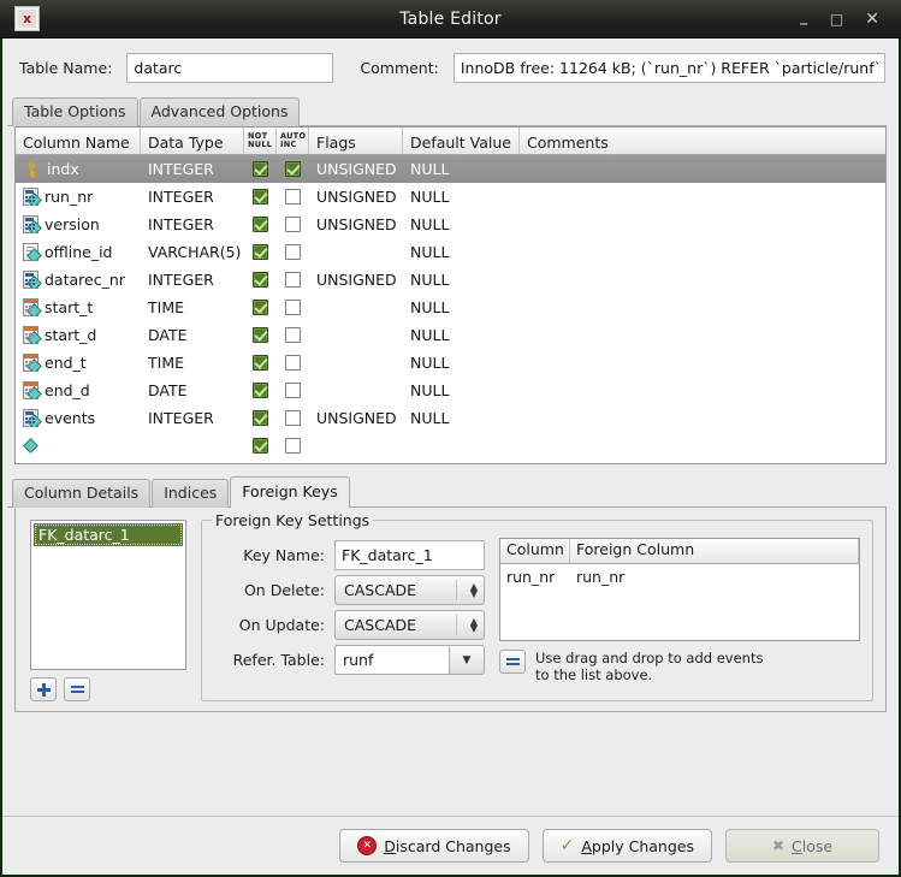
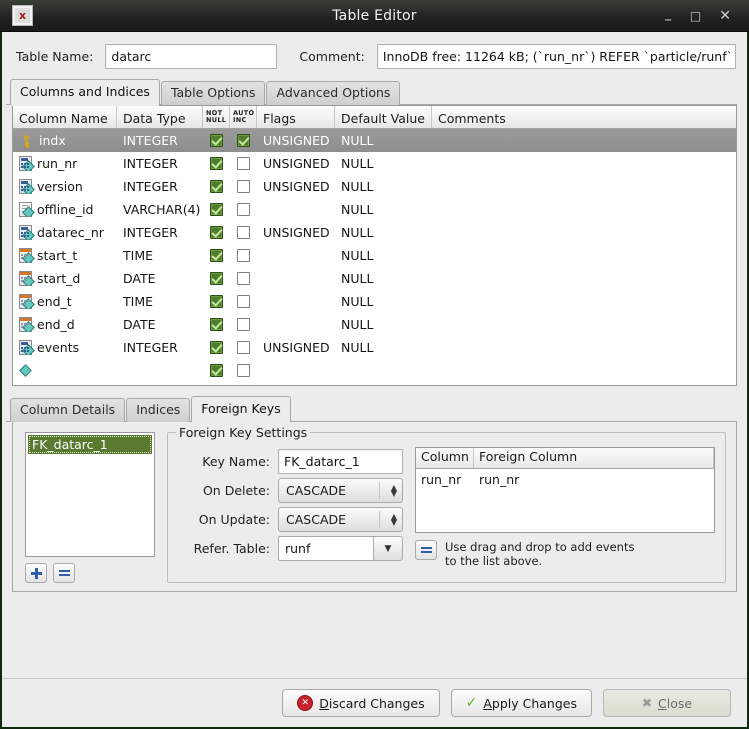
  x
  Table Editor
  –
  □
  ✕
  Table Name:
  datarc
  Comment:
  InnoDB free: 11264 kB; (`run_nr`) REFER `particle/runf`
+ Columns and Indices
  Table Options
  Advanced Options
  Column Name
  Data Type
  NOT
  NULL
  AUTO
  INC
  Flags
  Default Value
  Comments
  indx
  INTEGER
  UNSIGNED
  NULL
  run_nr
  INTEGER
  UNSIGNED
  NULL
  version
  INTEGER
  UNSIGNED
  NULL
  offline_id
- VARCHAR(5)
+ VARCHAR(4)
  NULL
  datarec_nr
  INTEGER
  UNSIGNED
  NULL
  start_t
  TIME
  NULL
  start_d
  DATE
  NULL
  end_t
  TIME
  NULL
  end_d
  DATE
  NULL
  events
  INTEGER
  UNSIGNED
  NULL
  Column Details
  Indices
  Foreign Keys
  FK_datarc_1
  Foreign Key Settings
  Key Name:
  FK_datarc_1
  On Delete:
  CASCADE
  ▲
  ▼
  On Update:
  CASCADE
  ▲
  ▼
  Refer. Table:
  runf
  ▼
  Column
  Foreign Column
  run_nr
  run_nr
  Use drag and drop to add events
  to the list above.
  ✕
  Discard Changes
  ✓
  Apply Changes
  ✖
  Close
